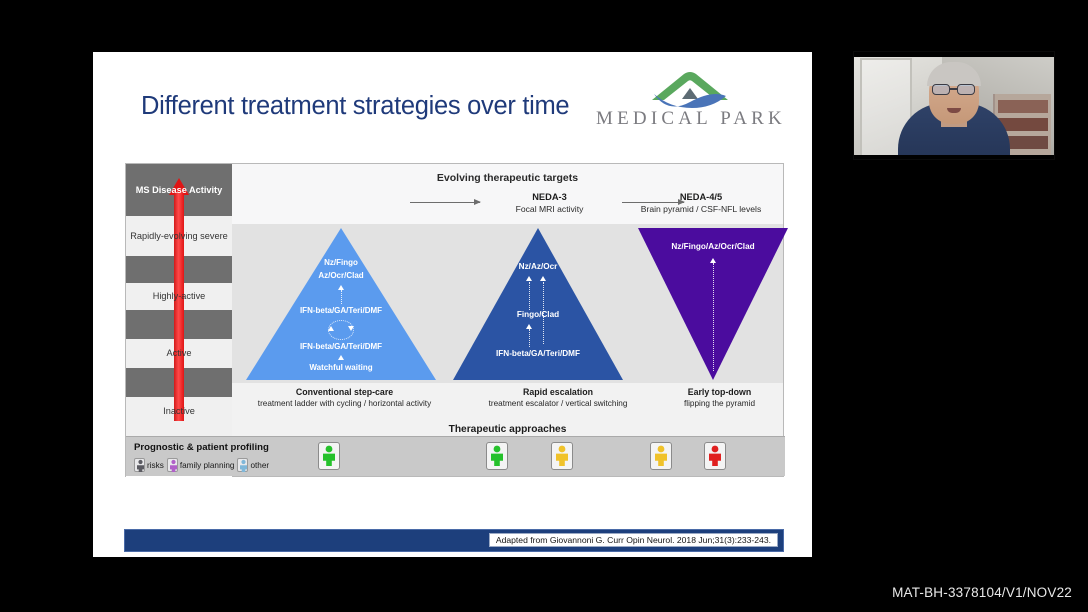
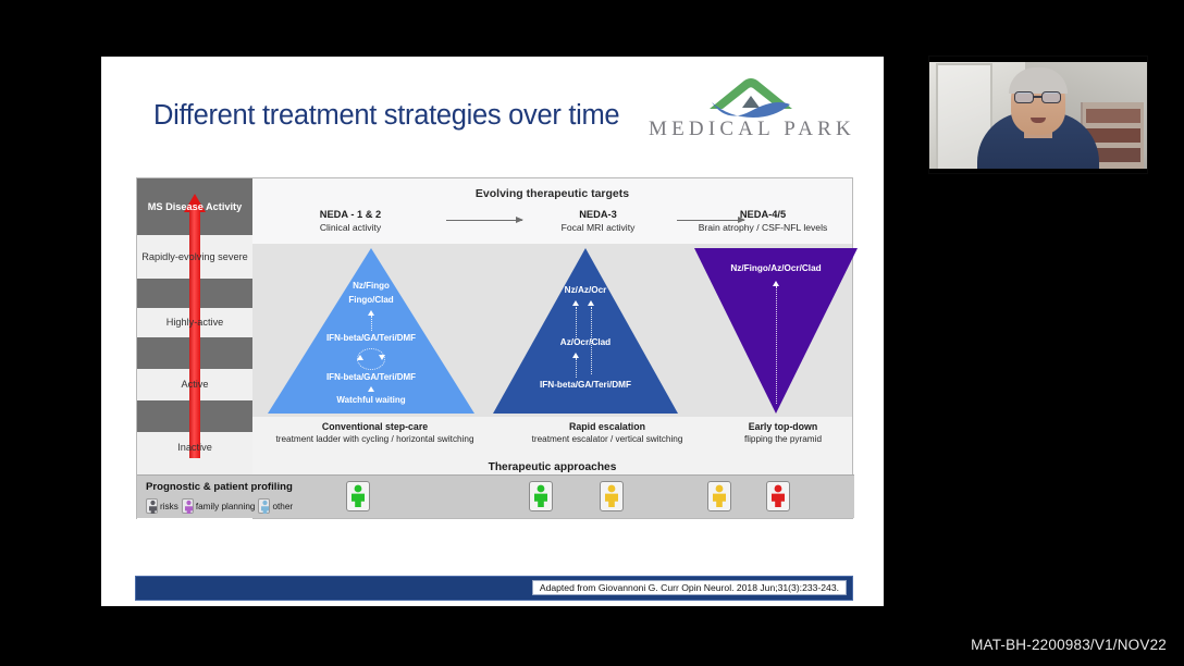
  Different treatment strategies over time
  MEDICAL PARK
  MS Disease Activity
  Rapidly-evolving severe
  Highly-active
  Active
  Inactive
  Evolving therapeutic targets
+ NEDA - 1 & 2
+ Clinical activity
  NEDA-3
  Focal MRI activity
  NEDA-4/5
- Brain pyramid / CSF-NFL levels
+ Brain atrophy / CSF-NFL levels
  Nz/Fingo
- Az/Ocr/Clad
+ Fingo/Clad
  IFN-beta/GA/Teri/DMF
  IFN-beta/GA/Teri/DMF
  Watchful waiting
  Nz/Az/Ocr
- Fingo/Clad
+ Az/Ocr/Clad
  IFN-beta/GA/Teri/DMF
  Nz/Fingo/Az/Ocr/Clad
  Conventional step-care
- treatment ladder with cycling / horizontal activity
+ treatment ladder with cycling / horizontal switching
  Rapid escalation
  treatment escalator / vertical switching
  Early top-down
  flipping the pyramid
  Therapeutic approaches
  Prognostic & patient profiling
  risks
  family planning
  other
  Adapted from Giovannoni G. Curr Opin Neurol. 2018 Jun;31(3):233-243.
- MAT-BH-3378104/V1/NOV22
+ MAT-BH-2200983/V1/NOV22
